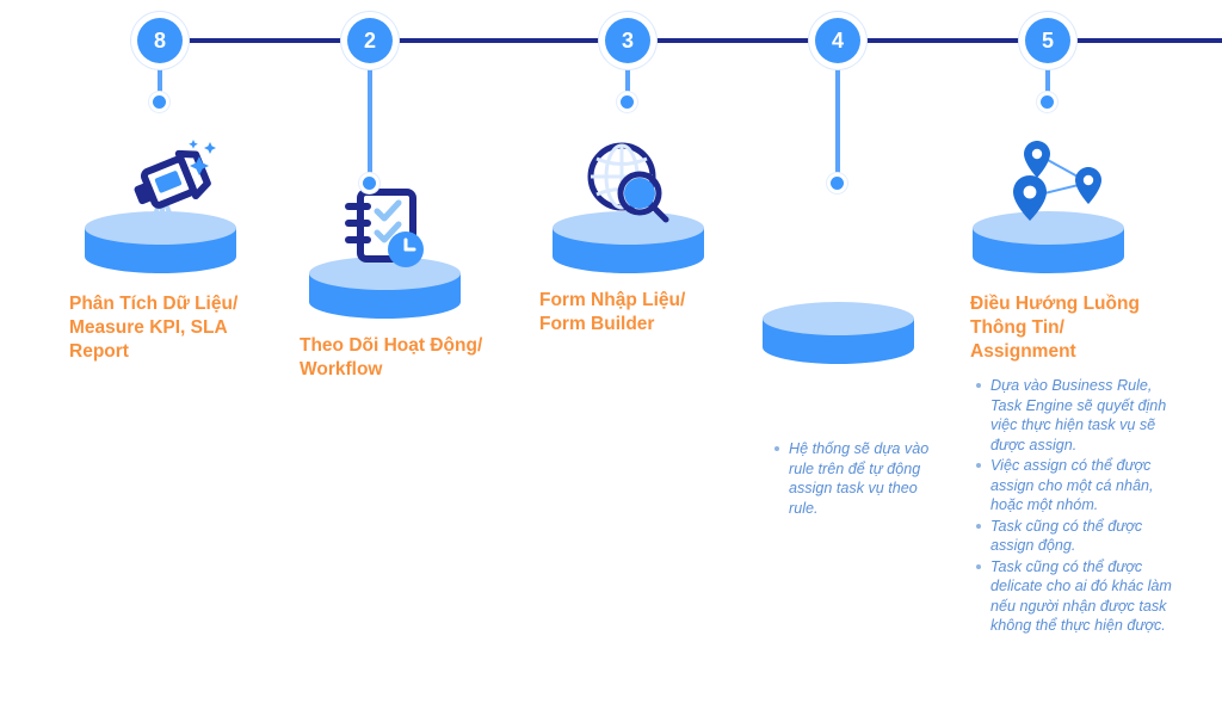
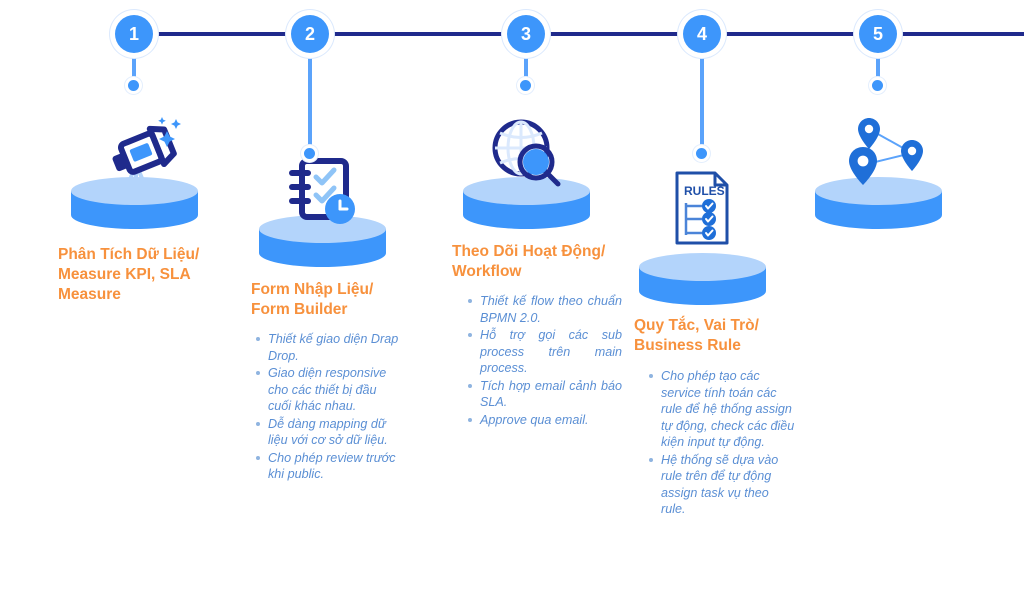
- 8
+ 1
- Phân Tích Dữ Liệu/ Measure KPI, SLA Report
+ Phân Tích Dữ Liệu/ Measure KPI, SLA Measure
  2
- Theo Dõi Hoạt Động/ Workflow
+ Form Nhập Liệu/ Form Builder
+ Thiết kế giao diện Drap Drop.
+ Giao diện responsive cho các thiết bị đầu cuối khác nhau.
+ Dễ dàng mapping dữ liệu với cơ sở dữ liệu.
+ Cho phép review trước khi public.
  3
- Form Nhập Liệu/ Form Builder
+ Theo Dõi Hoạt Động/ Workflow
+ Thiết kế flow theo chuẩn BPMN 2.0.
+ Hỗ trợ gọi các sub process trên main process.
+ Tích hợp email cảnh báo SLA.
+ Approve qua email.
  4
+ RULES
+ Quy Tắc, Vai Trò/ Business Rule
+ Cho phép tạo các service tính toán các rule để hệ thống assign tự động, check các điều kiện input tự động.
  Hệ thống sẽ dựa vào rule trên để tự động assign task vụ theo rule.
  5
- Điều Hướng Luồng Thông Tin/ Assignment
- Dựa vào Business Rule, Task Engine sẽ quyết định việc thực hiện task vụ sẽ được assign.
- Việc assign có thể được assign cho một cá nhân, hoặc một nhóm.
- Task cũng có thể được assign động.
- Task cũng có thể được delicate cho ai đó khác làm nếu người nhận được task không thể thực hiện được.
